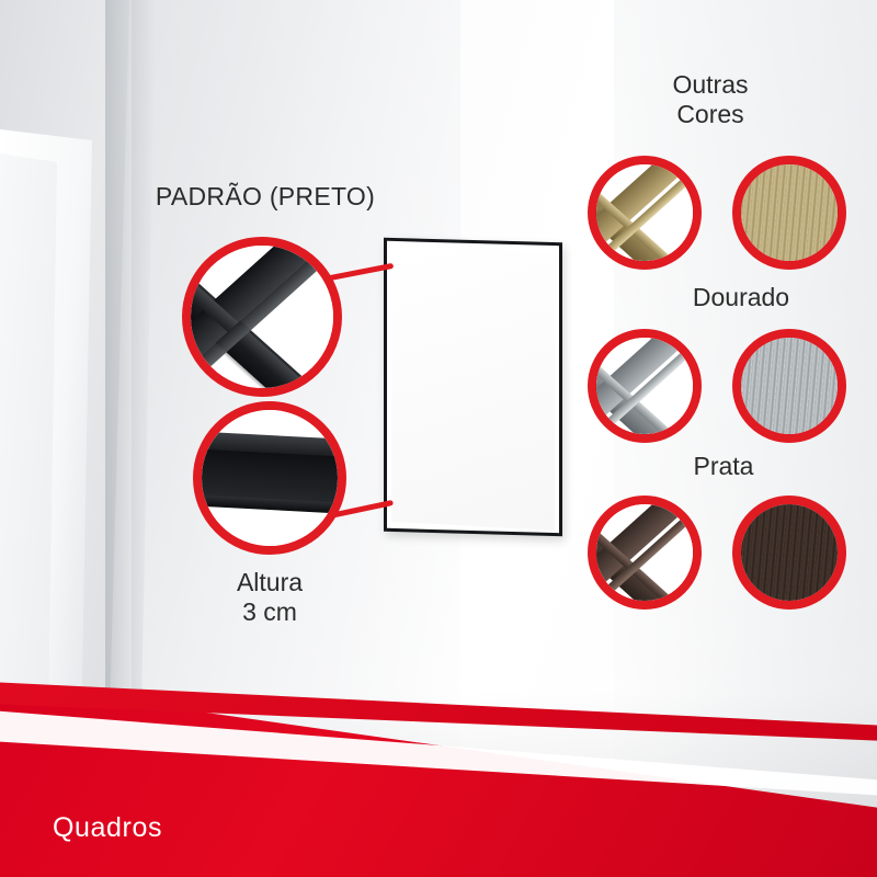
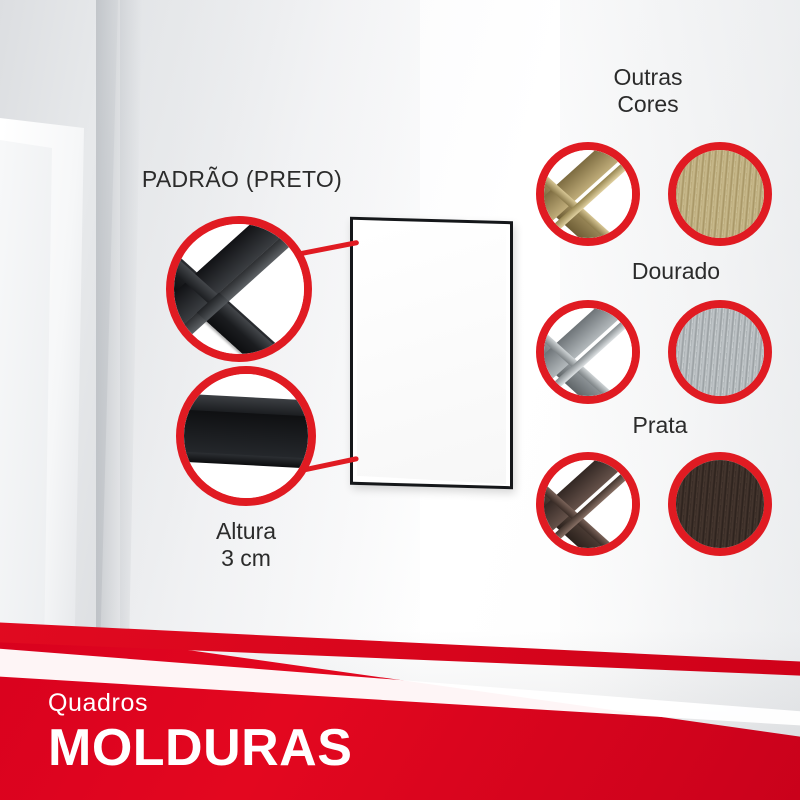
  PADRÃO (PRETO)
  Altura
  3 cm
  Outras
  Cores
  Dourado
  Prata
  Quadros
+ MOLDURAS
